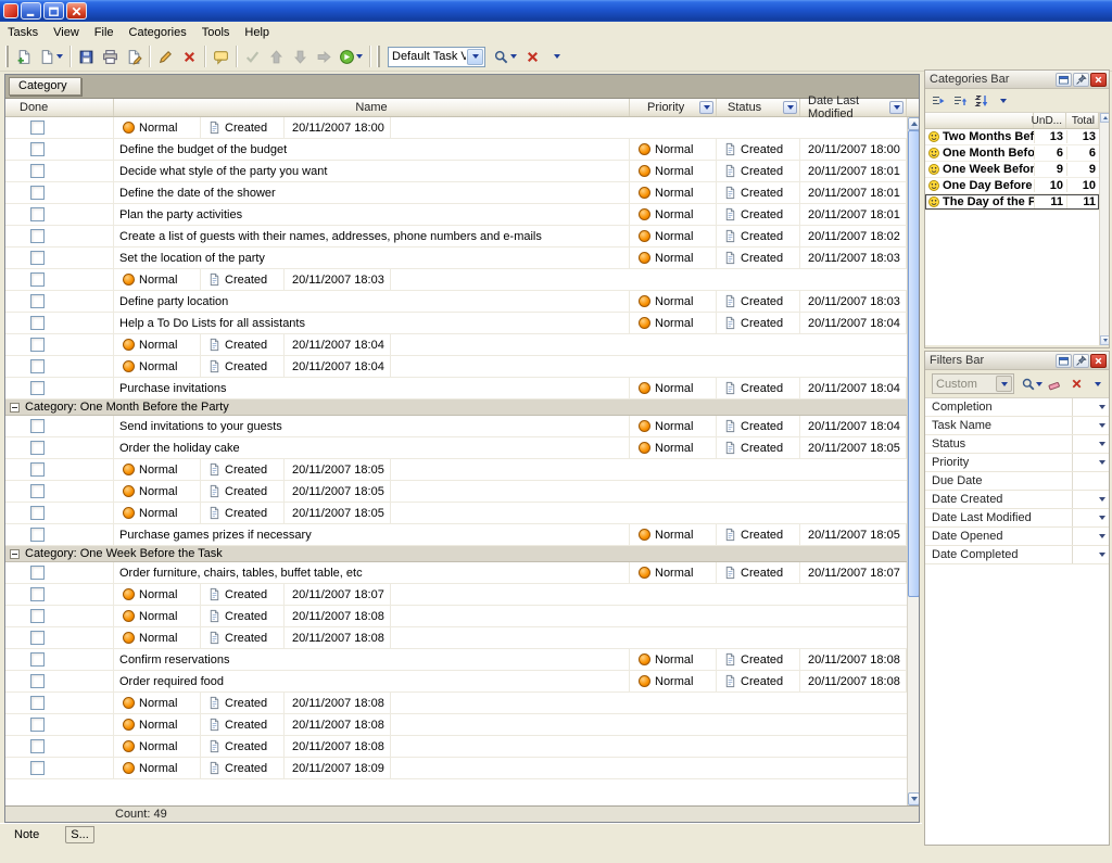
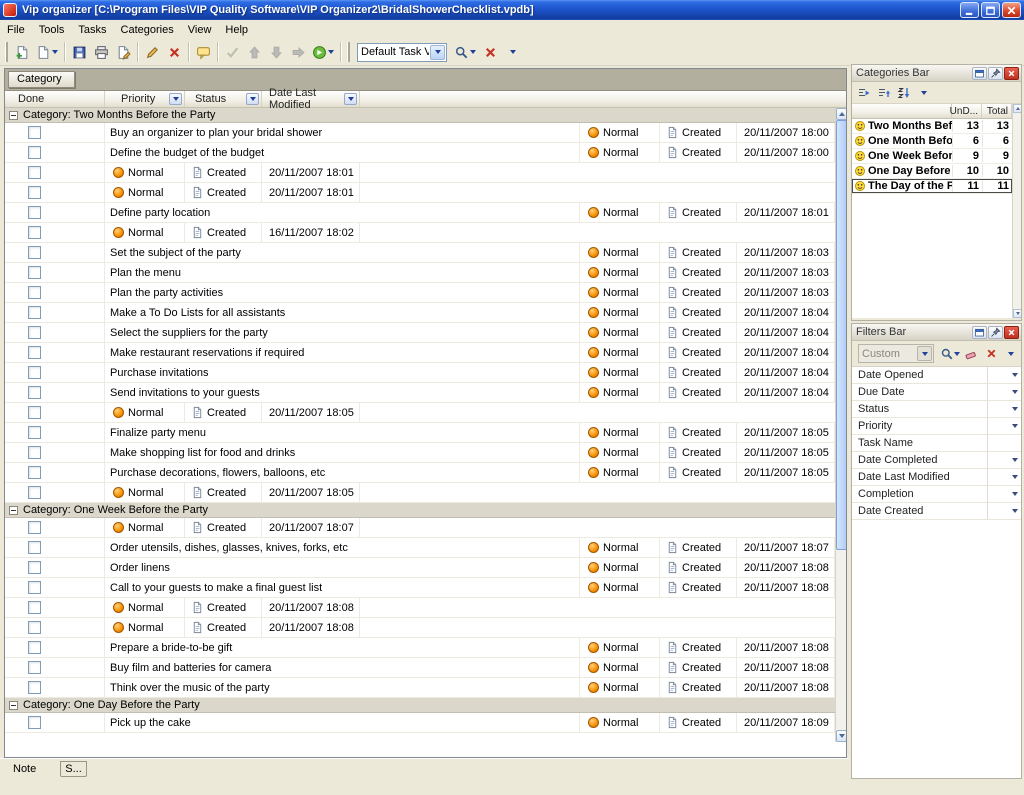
+ Vip organizer [C:\Program Files\VIP Quality Software\VIP Organizer2\BridalShowerChecklist.vpdb]
- Tasks
+ File
- View
+ Tools
- File
+ Tasks
  Categories
- Tools
+ View
  Help
  Default Task V
  Category
  Done
- Name
  Priority
  Status
  Date Last Modified
+ Category: Two Months Before the Party
+ Buy an organizer to plan your bridal shower
  Normal
  Created
  20/11/2007 18:00
  Define the budget of the budget
  Normal
  Created
  20/11/2007 18:00
- Decide what style of the party you want
  Normal
  Created
  20/11/2007 18:01
- Define the date of the shower
  Normal
  Created
  20/11/2007 18:01
- Plan the party activities
+ Define party location
  Normal
  Created
  20/11/2007 18:01
- Create a list of guests with their names, addresses, phone numbers and e-mails
  Normal
  Created
- 20/11/2007 18:02
+ 16/11/2007 18:02
- Set the location of the party
+ Set the subject of the party
  Normal
  Created
  20/11/2007 18:03
+ Plan the menu
  Normal
  Created
  20/11/2007 18:03
- Define party location
+ Plan the party activities
  Normal
  Created
  20/11/2007 18:03
- Help a To Do Lists for all assistants
+ Make a To Do Lists for all assistants
  Normal
  Created
  20/11/2007 18:04
+ Select the suppliers for the party
  Normal
  Created
  20/11/2007 18:04
+ Make restaurant reservations if required
  Normal
  Created
  20/11/2007 18:04
  Purchase invitations
  Normal
  Created
  20/11/2007 18:04
- Category: One Month Before the Party
  Send invitations to your guests
  Normal
  Created
  20/11/2007 18:04
- Order the holiday cake
  Normal
  Created
  20/11/2007 18:05
+ Finalize party menu
  Normal
  Created
  20/11/2007 18:05
+ Make shopping list for food and drinks
  Normal
  Created
  20/11/2007 18:05
+ Purchase decorations, flowers, balloons, etc
  Normal
  Created
  20/11/2007 18:05
- Purchase games prizes if necessary
  Normal
  Created
  20/11/2007 18:05
- Category: One Week Before the Task
+ Category: One Week Before the Party
- Order furniture, chairs, tables, buffet table, etc
  Normal
  Created
  20/11/2007 18:07
+ Order utensils, dishes, glasses, knives, forks, etc
  Normal
  Created
  20/11/2007 18:07
+ Order linens
  Normal
  Created
  20/11/2007 18:08
+ Call to your guests to make a final guest list
  Normal
  Created
  20/11/2007 18:08
- Confirm reservations
  Normal
  Created
  20/11/2007 18:08
- Order required food
  Normal
  Created
  20/11/2007 18:08
+ Prepare a bride-to-be gift
  Normal
  Created
  20/11/2007 18:08
+ Buy film and batteries for camera
  Normal
  Created
  20/11/2007 18:08
+ Think over the music of the party
  Normal
  Created
  20/11/2007 18:08
+ Category: One Day Before the Party
+ Pick up the cake
  Normal
  Created
  20/11/2007 18:09
- Count: 49
  Categories Bar
  UnD...
  Total
  13
  13
  6
  6
  9
  9
  10
  10
  The Day of the P
  11
  11
  Filters Bar
  Custom
- Completion
+ Date Opened
- Task Name
+ Due Date
  Status
  Priority
- Due Date
+ Task Name
- Date Created
+ Date Completed
  Date Last Modified
- Date Opened
+ Completion
- Date Completed
+ Date Created
  Note
  S...
